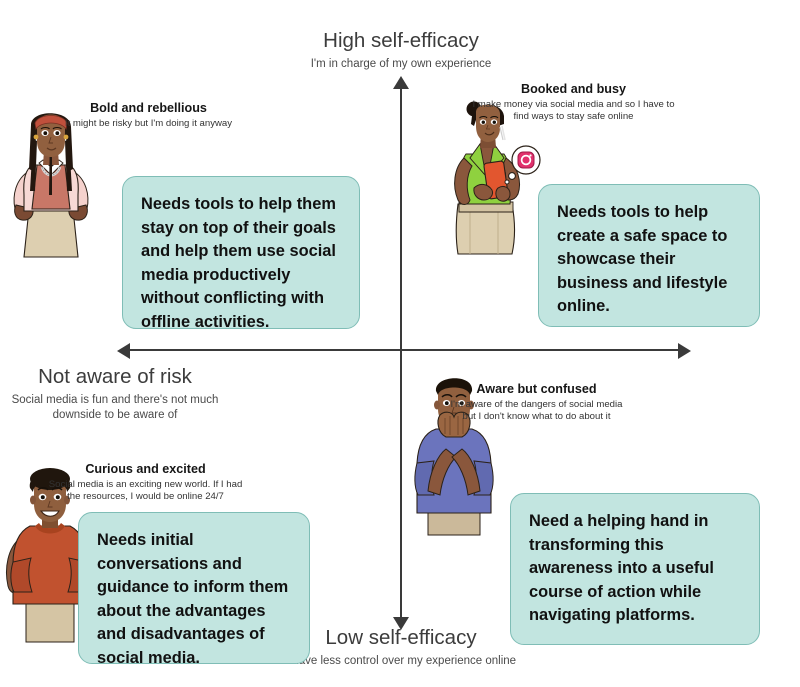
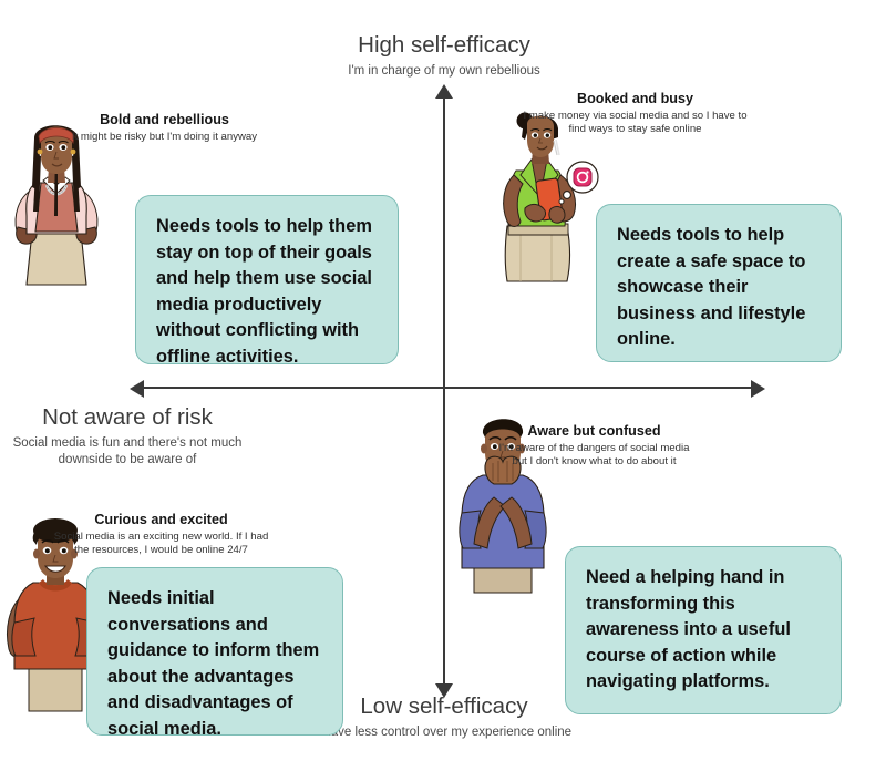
  High self-efficacy
- I'm in charge of my own experience
+ I'm in charge of my own rebellious
  Low self-efficacy
  ve less control over my experience online
  Not aware of risk
  Social media is fun and there's not much downside to be aware of
  Bold and rebellious
  It might be risky but I'm doing it anyway
  Needs tools to help them stay on top of their goals and help them use social media productively without conflicting with offline activities.
  Booked and busy
  I make money via social media and so I have to find ways to stay safe online
  Needs tools to help create a safe space to showcase their business and lifestyle online.
  Aware but confused
  I'm aware of the dangers of social media but I don't know what to do about it
  Need a helping hand in transforming this awareness into a useful course of action while navigating platforms.
  Curious and excited
  Social media is an exciting new world. If I had the resources, I would be online 24/7
  Needs initial conversations and guidance to inform them about the advantages and disadvantages of social media.
